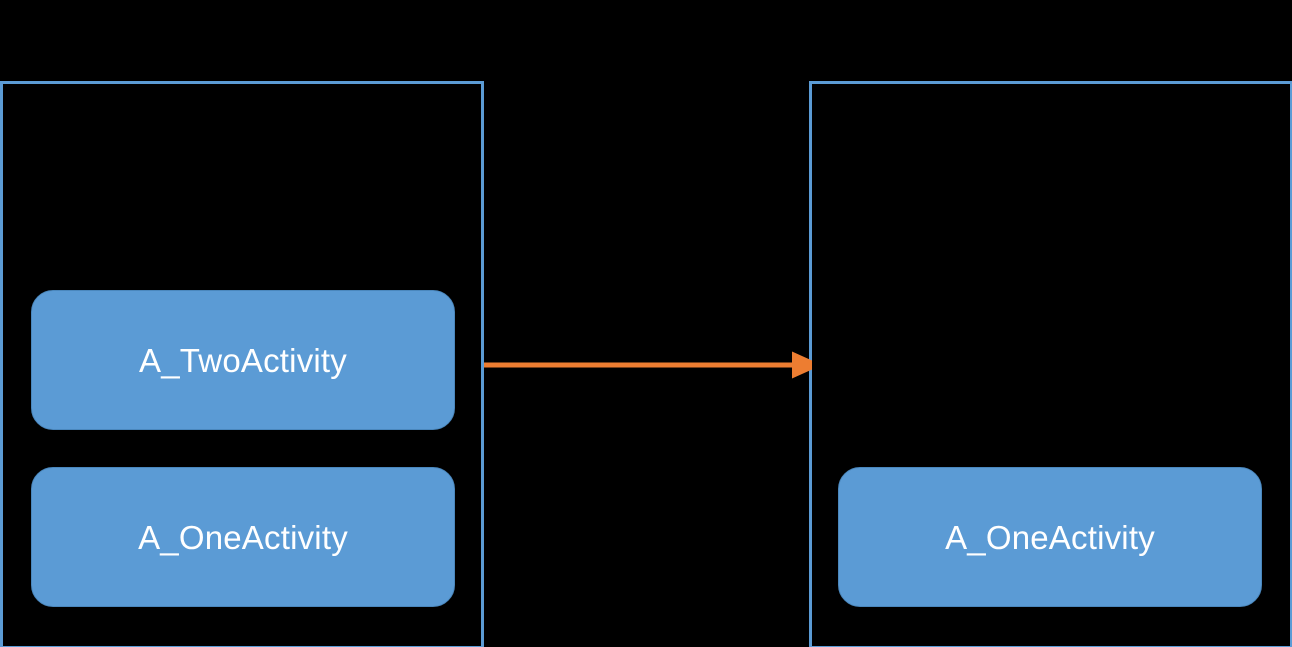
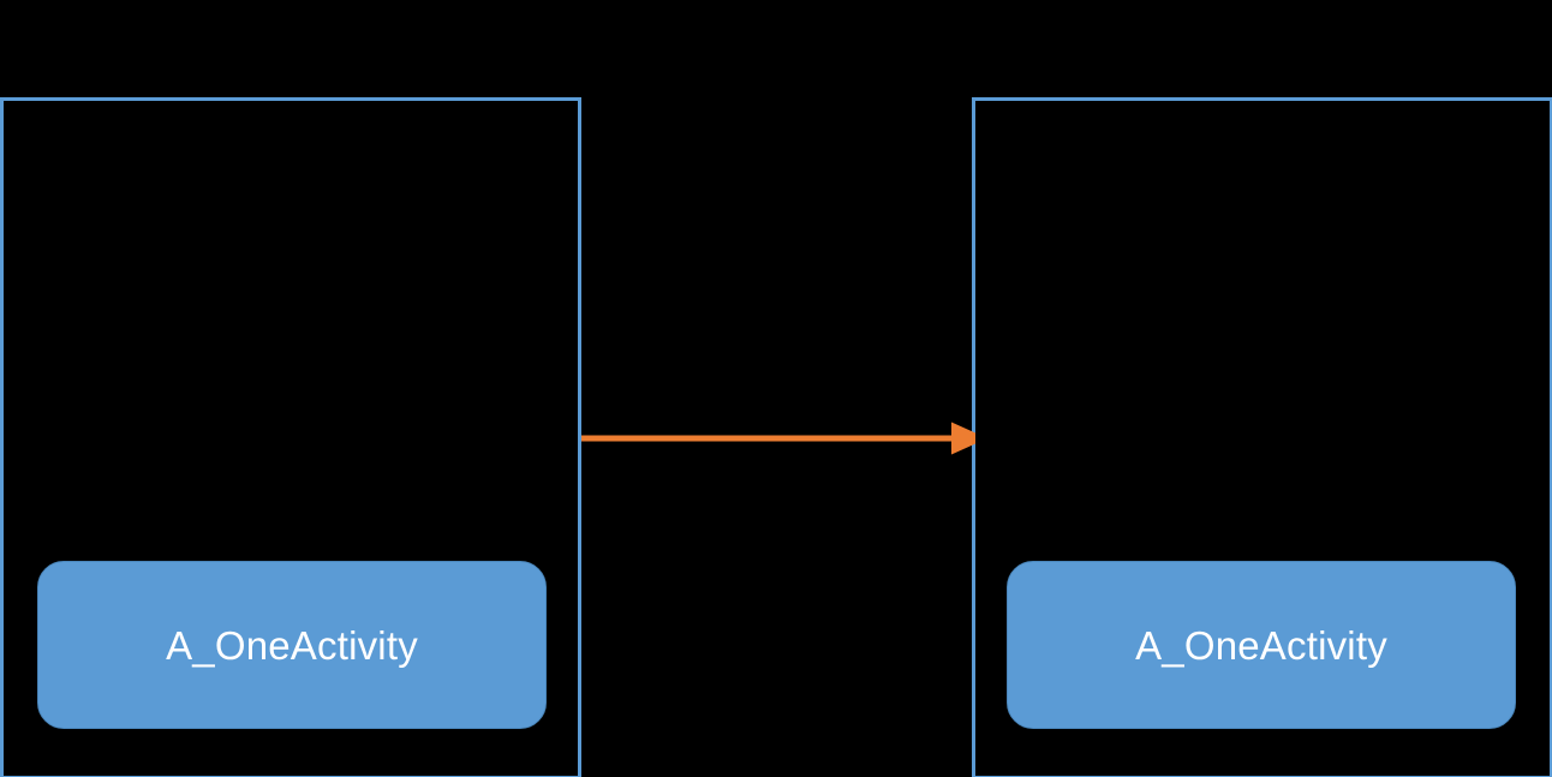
- A_TwoActivity
  A_OneActivity
  A_OneActivity
